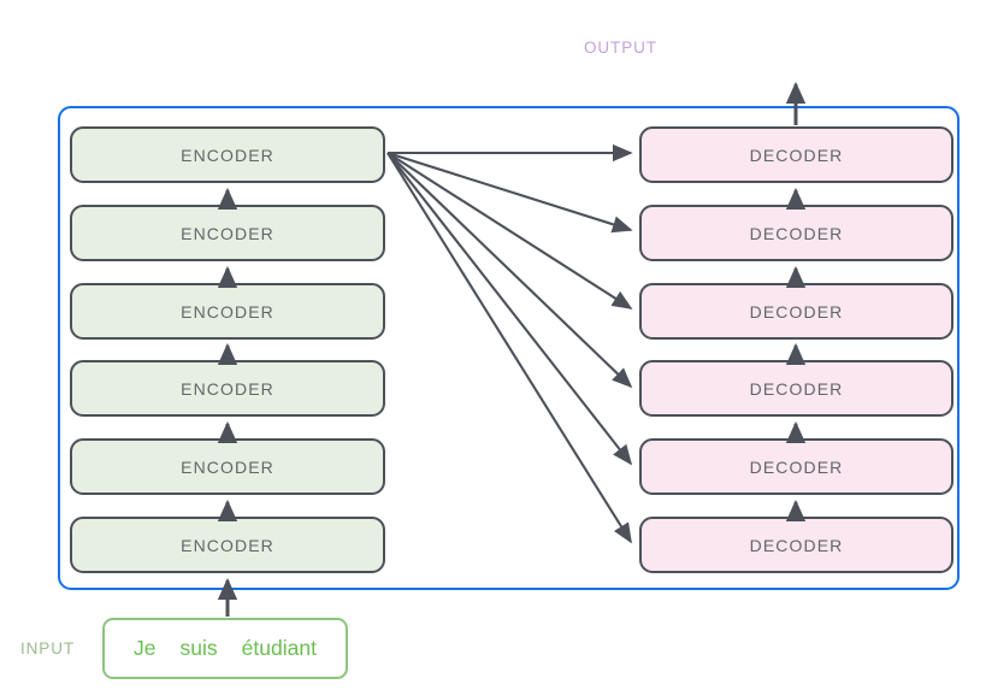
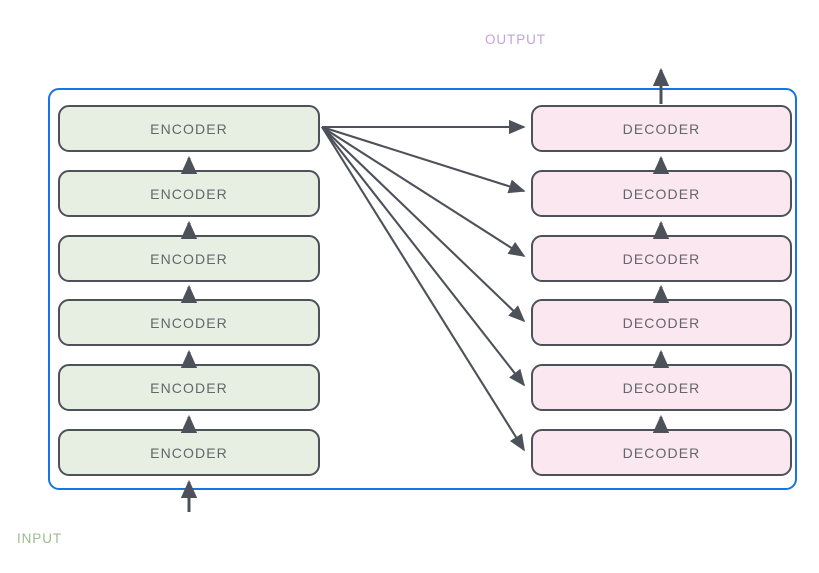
  OUTPUT
  INPUT
- Je
- suis
- étudiant
  ENCODER
  ENCODER
  ENCODER
  ENCODER
  ENCODER
  ENCODER
  DECODER
  DECODER
  DECODER
  DECODER
  DECODER
  DECODER
